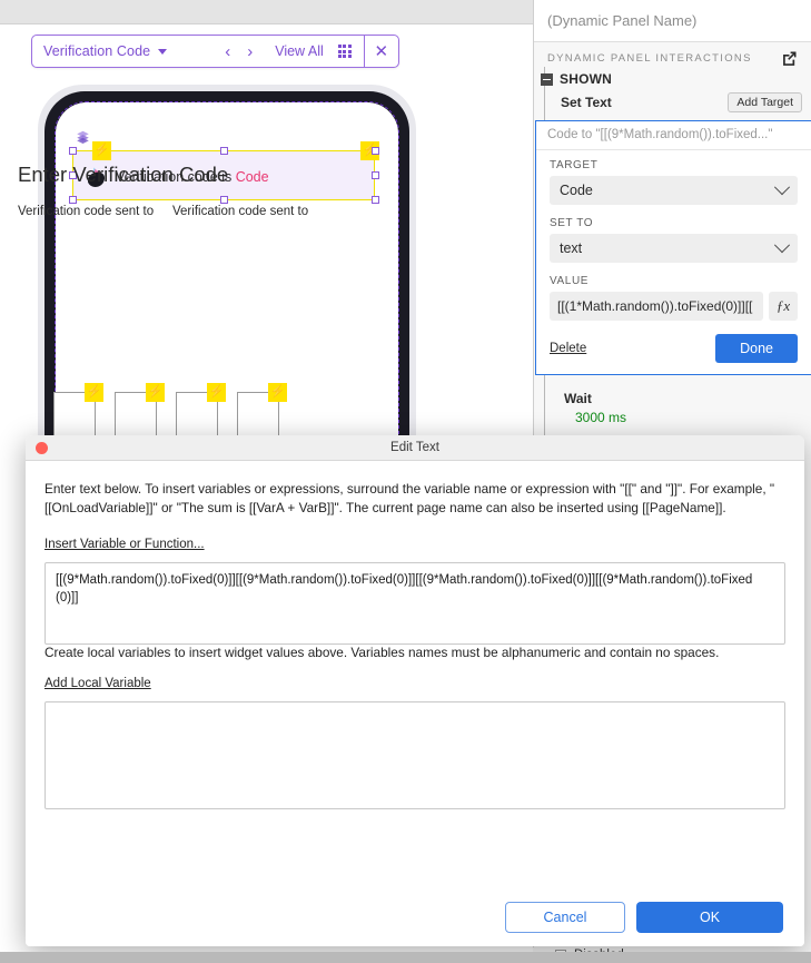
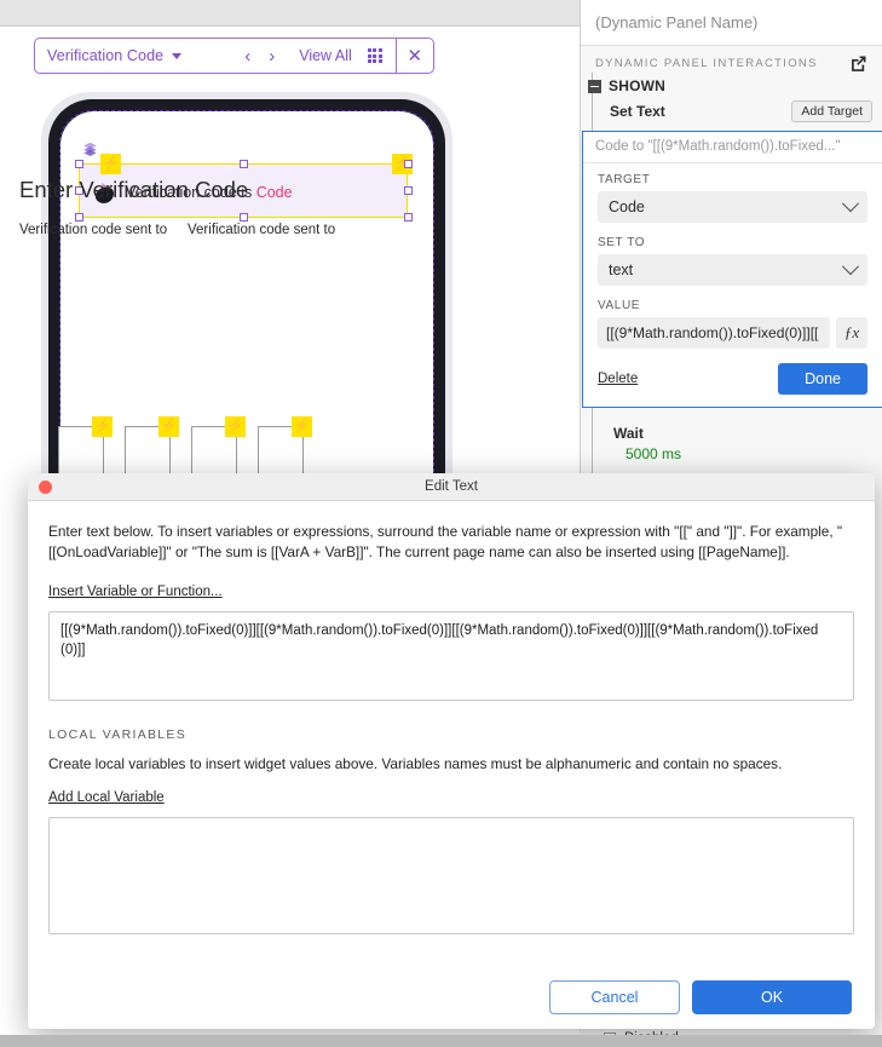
  Verification Code
  ‹
  ›
  View All
  ✕
  Verification code is Code
  ⚡
  ⚡
  Enter Verification Code
  Verification code sent to
  Verification code sent to
  ⚡
  ⚡
  ⚡
  ⚡
  (Dynamic Panel Name)
  DYNAMIC PANEL INTERACTIONS
  SHOWN
  Set Text
  Add Target
  Code to "[[(9*Math.random()).toFixed..."
  TARGET
  Code
  SET TO
  text
  VALUE
- [[(1*Math.random()).toFixed(0)]][[
+ [[(9*Math.random()).toFixed(0)]][[
  ƒx
  Delete
  Done
  Wait
- 3000 ms
+ 5000 ms
  Edit Text
  Enter text below. To insert variables or expressions, surround the variable name or expression with "[[" and "]]". For example, "[[OnLoadVariable]]" or "The sum is [[VarA + VarB]]". The current page name can also be inserted using [[PageName]].
  Insert Variable or Function...
  [[(9*Math.random()).toFixed(0)]][[(9*Math.random()).toFixed(0)]][[(9*Math.random()).toFixed(0)]][[(9*Math.random()).toFixed(0)]]
+ LOCAL VARIABLES
  Create local variables to insert widget values above. Variables names must be alphanumeric and contain no spaces.
  Add Local Variable
  Cancel
  OK
